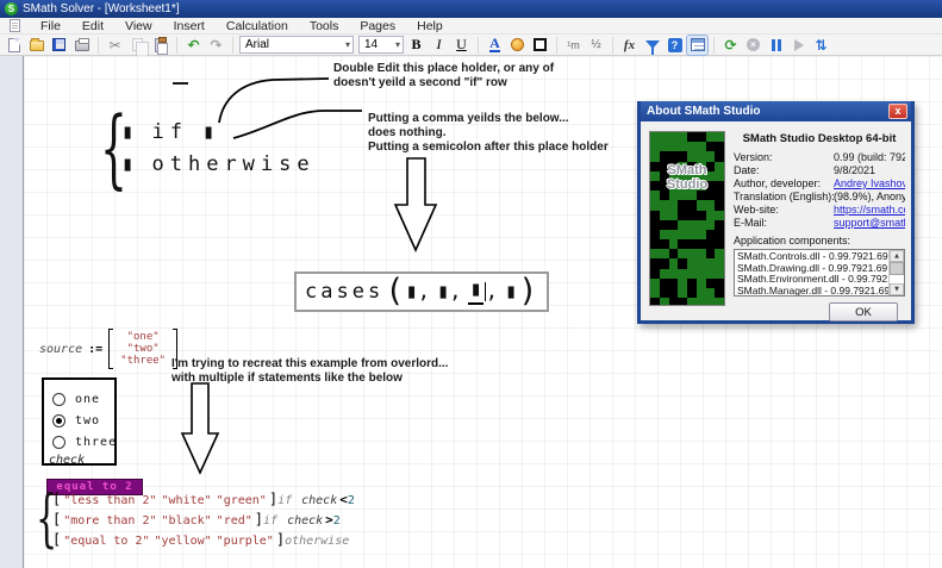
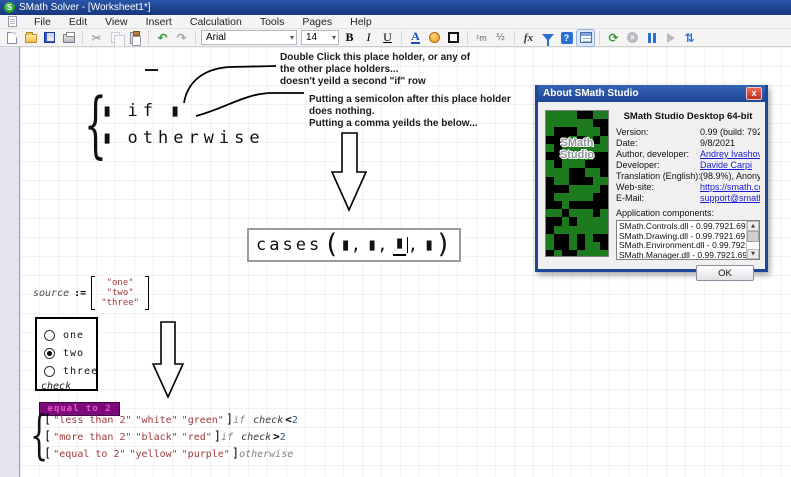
  S
  SMath Solver - [Worksheet1*]
  File
  Edit
  View
  Insert
  Calculation
  Tools
  Pages
  Help
  ✂
  ↶
  ↷
  Arial
  ▾
  14
  ▾
  B
  I
  U
  A
  ¹m
  ½
  fx
  ?
  ⟳
  ×
  ⇅
  {
  ▮ if ▮
  ▮ otherwise
- Double Edit this place holder, or any of
+ Double Click this place holder, or any of
+ the other place holders...
  doesn't yeild a second "if" row
- Putting a comma yeilds the below...
+ Putting a semicolon after this place holder
  does nothing.
- Putting a semicolon after this place holder
+ Putting a comma yeilds the below...
- I'm trying to recreat this example from overlord...
- with multiple if statements like the below
  cases
  (
  ▮
  ,
  ▮
  ,
  ▮
  ,
  ▮
  )
  source
  :=
  "one"
  "two"
  "three"
  one
  two
  three
  check
  equal to 2
  {
  [ "less than 2" "white" "green" ]
  if
  check
  <
  2
  [ "more than 2" "black" "red" ]
  if
  check
  >
  2
  [ "equal to 2" "yellow" "purple" ]
  otherwise
  About SMath Studio
  x
  SMath
  Studio
  SMath Studio Desktop 64-bit
  Version:
  0.99 (build: 792
  Date:
  9/8/2021
  Author, developer:
  Andrey Ivashov
+ Developer:
+ Davide Carpi
  Translation (English):
  Web-site:
  https://smath.c
  E-Mail:
  support@smat
  Application components:
  SMath.Controls.dll - 0.99.7921.69
  SMath.Drawing.dll - 0.99.7921.69
  SMath.Environment.dll - 0.99.792
  SMath.Manager.dll - 0.99.7921.69
  OK
